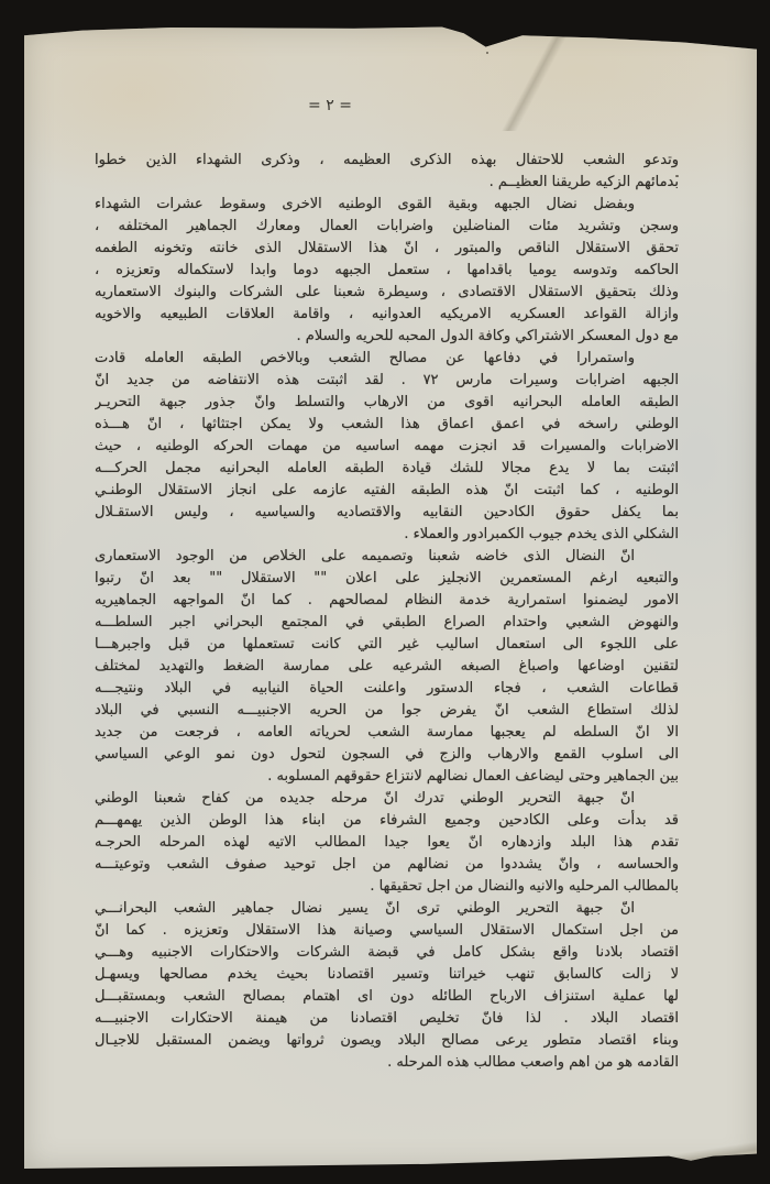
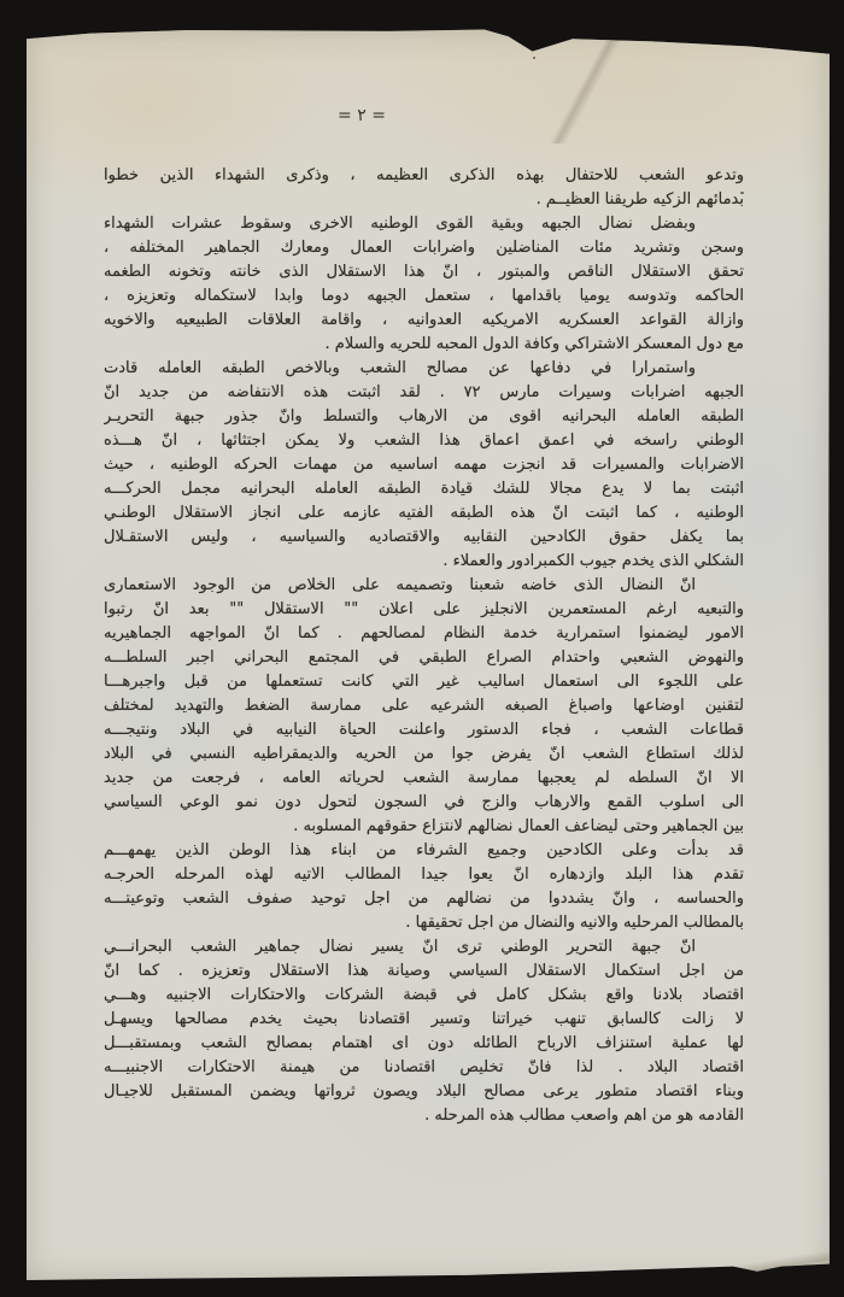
  = ٢ =
  وتدعو الشعب للاحتفال بهذه الذكرى العظيمه ، وذكرى الشهداء الذين خطوا
  بدمائهم الزكيه طريقنا العظيــم .
  وبفضل نضال الجبهه وبقية القوى الوطنيه الاخرى وسقوط عشرات الشهداء
  وسجن وتشريد مئات المناضلين واضرابات العمال ومعارك الجماهير المختلفه ،
  تحقق الاستقلال الناقص والمبتور ، انّ هذا الاستقلال الذى خانته وتخونه الطغمه
  الحاكمه وتدوسه يوميا باقدامها ، ستعمل الجبهه دوما وابدا لاستكماله وتعزيزه ،
- وذلك بتحقيق الاستقلال الاقتصادى ، وسيطرة شعبنا على الشركات والبنوك الاستعماريه
  وازالة القواعد العسكريه الامريكيه العدوانيه ، واقامة العلاقات الطبيعيه والاخويه
  مع دول المعسكر الاشتراكي وكافة الدول المحبه للحريه والسلام .
  واستمرارا في دفاعها عن مصالح الشعب وبالاخص الطبقه العامله قادت
  الجبهه اضرابات وسيرات مارس ٧٢ . لقد اثبتت هذه الانتفاضه من جديد انّ
  الطبقه العامله البحرانيه اقوى من الارهاب والتسلط وانّ جذور جبهة التحريـر
  الوطني راسخه في اعمق اعماق هذا الشعب ولا يمكن اجتثاثها ، انّ هـــذه
  الاضرابات والمسيرات قد انجزت مهمه اساسيه من مهمات الحركه الوطنيه ، حيث
  اثبتت بما لا يدع مجالا للشك قيادة الطبقه العامله البحرانيه مجمل الحركـــه
  الوطنيه ، كما اثبتت انّ هذه الطبقه الفتيه عازمه على انجاز الاستقلال الوطنـي
  بما يكفل حقوق الكادحين النقابيه والاقتصاديه والسياسيه ، وليس الاستقـلال
  الشكلي الذى يخدم جيوب الكمبرادور والعملاء .
  انّ النضال الذى خاضه شعبنا وتصميمه على الخلاص من الوجود الاستعمارى
  والتبعيه ارغم المستعمرين الانجليز على اعلان "" الاستقلال "" بعد انّ رتبوا
  الامور ليضمنوا استمرارية خدمة النظام لمصالحهم . كما انّ المواجهه الجماهيريه
  والنهوض الشعبي واحتدام الصراع الطبقي في المجتمع البحراني اجبر السلطـــه
  على اللجوء الى استعمال اساليب غير التي كانت تستعملها من قبل واجبرهـــا
  لتقنين اوضاعها واصباغ الصبغه الشرعيه على ممارسة الضغط والتهديد لمختلف
  قطاعات الشعب ، فجاء الدستور واعلنت الحياة النيابيه في البلاد ونتيجـــه
- لذلك استطاع الشعب انّ يفرض جوا من الحريه الاجنبيـــه النسبي في البلاد
+ لذلك استطاع الشعب انّ يفرض جوا من الحريه والديمقراطيه النسبي في البلاد
  الا انّ السلطه لم يعجبها ممارسة الشعب لحرياته العامه ، فرجعت من جديد
  الى اسلوب القمع والارهاب والزج في السجون لتحول دون نمو الوعي السياسي
  بين الجماهير وحتى ليضاعف العمال نضالهم لانتزاع حقوقهم المسلوبه .
- انّ جبهة التحرير الوطني تدرك انّ مرحله جديده من كفاح شعبنا الوطني
  قد بدأت وعلى الكادحين وجميع الشرفاء من ابناء هذا الوطن الذين يهمهـــم
  تقدم هذا البلد وازدهاره انّ يعوا جيدا المطالب الاتيه لهذه المرحله الحرجـه
  والحساسه ، وانّ يشددوا من نضالهم من اجل توحيد صفوف الشعب وتوعيتـــه
  بالمطالب المرحليه والانيه والنضال من اجل تحقيقها .
  انّ جبهة التحرير الوطني ترى انّ يسير نضال جماهير الشعب البحرانـــي
  من اجل استكمال الاستقلال السياسي وصيانة هذا الاستقلال وتعزيزه . كما انّ
  اقتصاد بلادنا واقع بشكل كامل في قبضة الشركات والاحتكارات الاجنبيه وهـــي
  لا زالت كالسابق تنهب خيراتنا وتسير اقتصادنا بحيث يخدم مصالحها ويسهـل
  لها عملية استنزاف الارباح الطائله دون اى اهتمام بمصالح الشعب وبمستقبـــل
  اقتصاد البلاد . لذا فانّ تخليص اقتصادنا من هيمنة الاحتكارات الاجنبيـــه
  وبناء اقتصاد متطور يرعى مصالح البلاد ويصون ثرواتها ويضمن المستقبل للاجيـال
  القادمه هو من اهم واصعب مطالب هذه المرحله .
